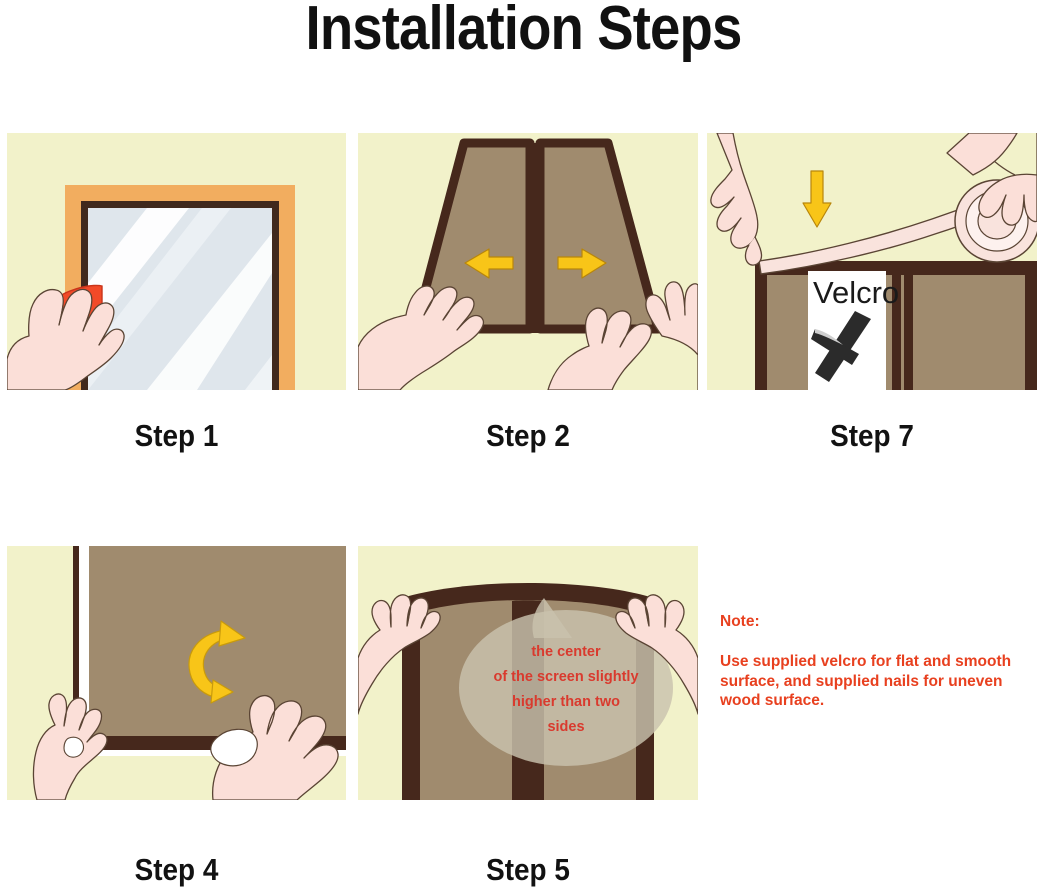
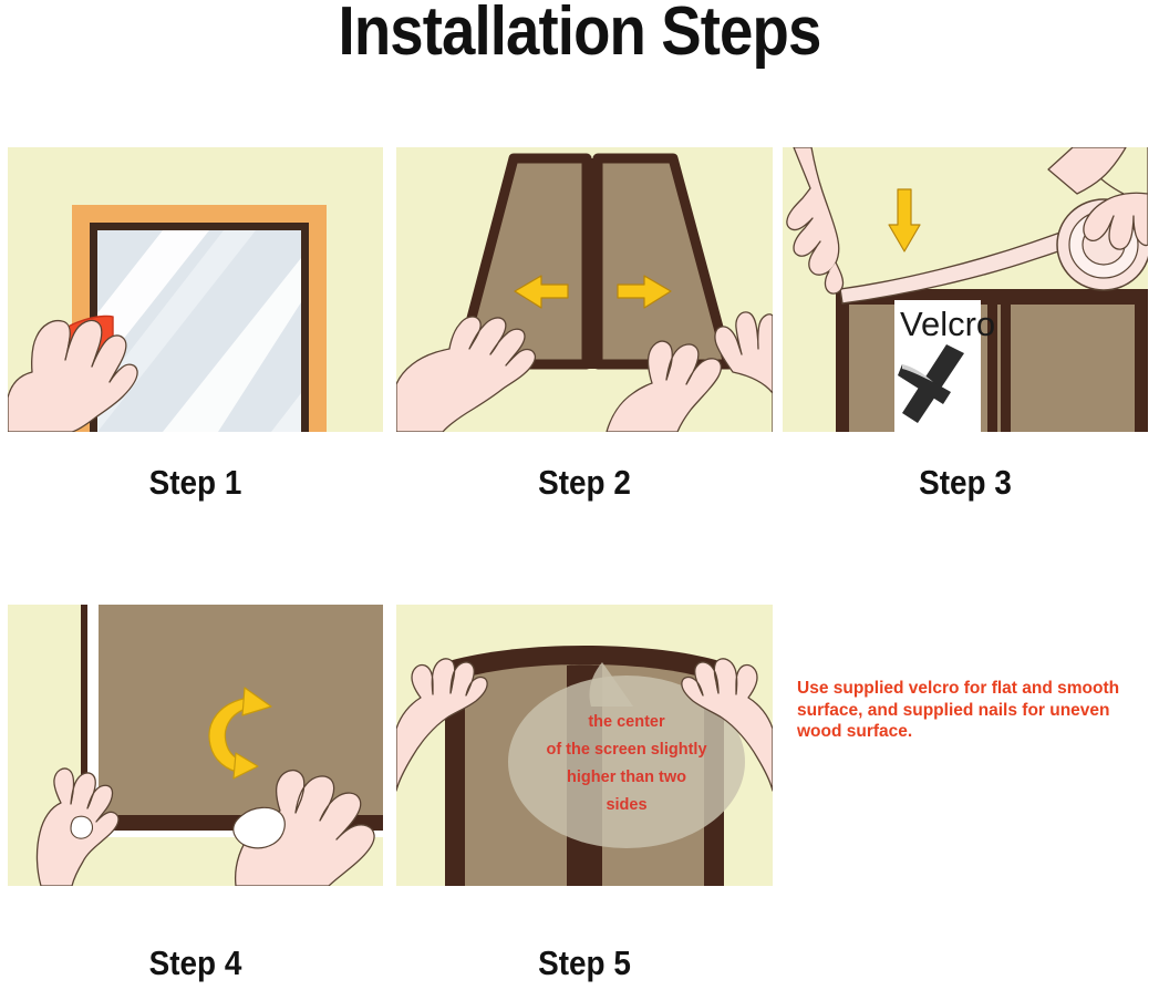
  Installation Steps
  Velcro
  the center
  of the screen slightly
  higher than two
  sides
  Step 1
  Step 2
- Step 7
+ Step 3
  Step 4
  Step 5
- Note:
  Use supplied velcro for flat and smooth surface, and supplied nails for uneven wood surface.
